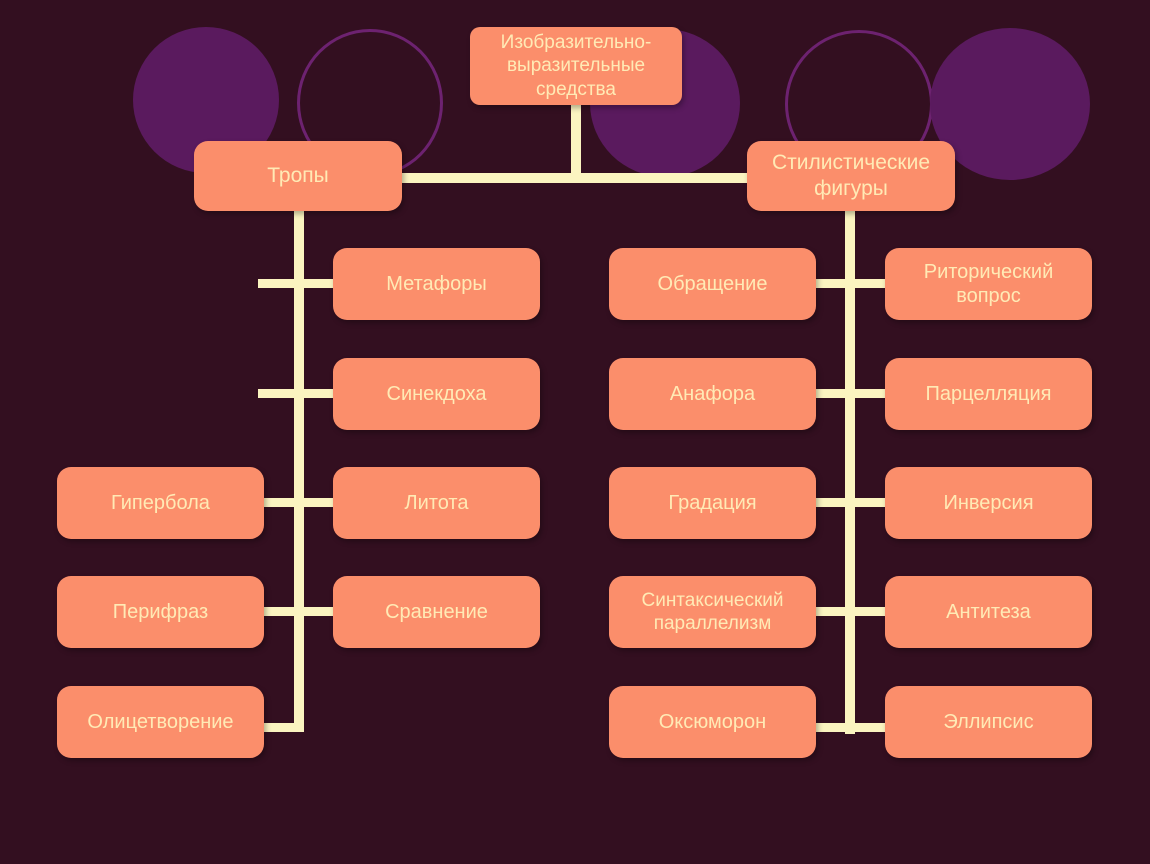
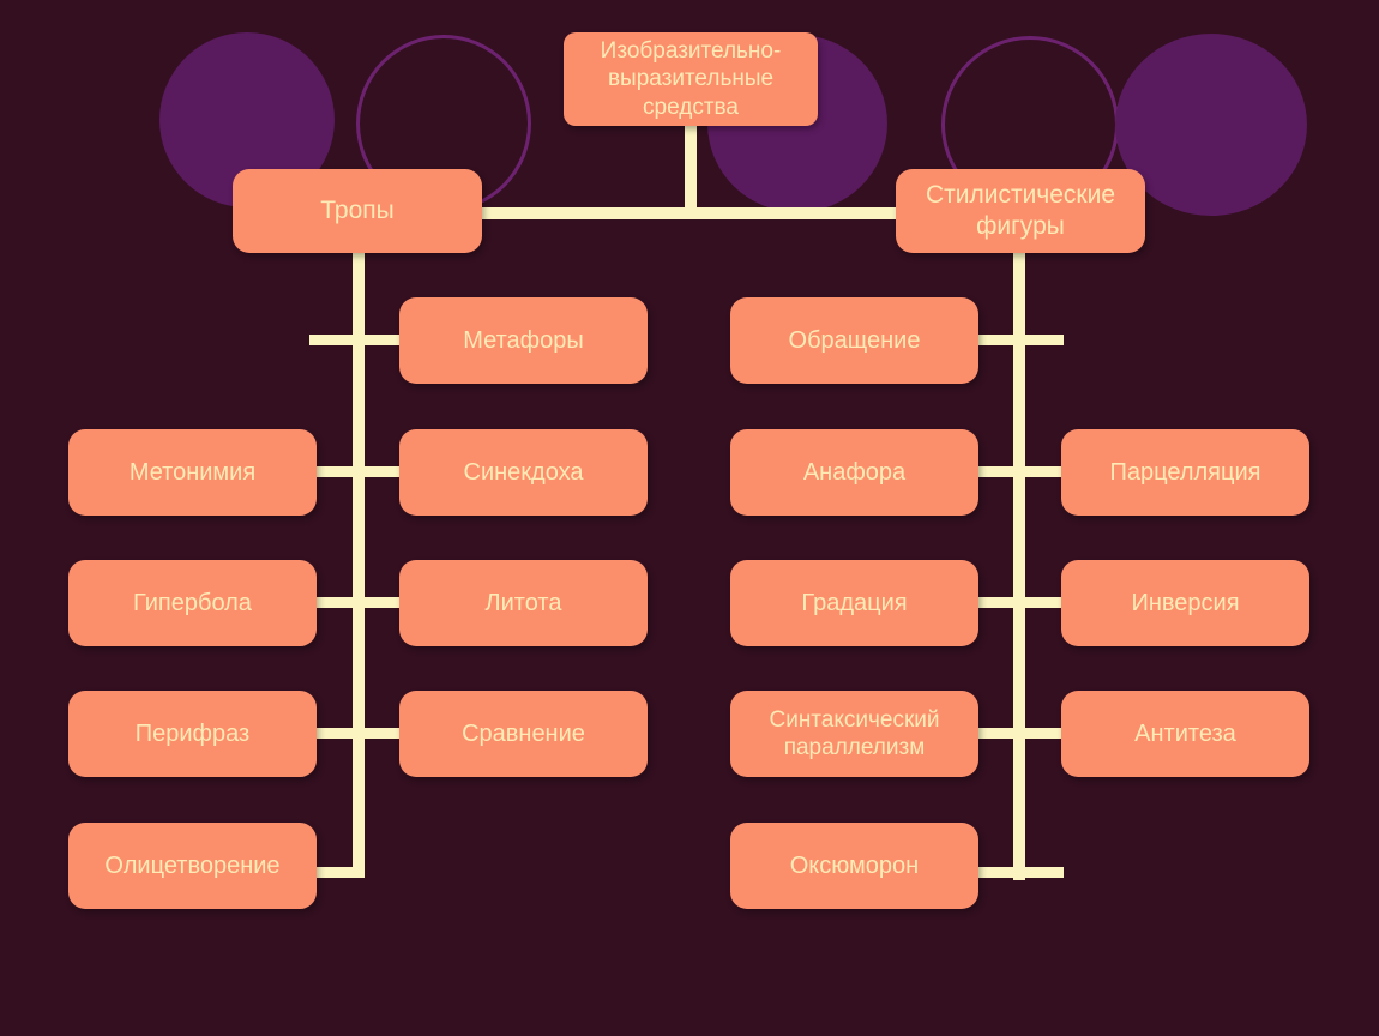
  Изобразительно-выразительные средства
  Тропы
  Стилистические фигуры
+ Метонимия
  Гипербола
  Перифраз
  Олицетворение
  Метафоры
  Синекдоха
  Литота
  Сравнение
  Обращение
  Анафора
  Градация
  Синтаксический параллелизм
  Оксюморон
- Риторический вопрос
  Парцелляция
  Инверсия
  Антитеза
- Эллипсис
